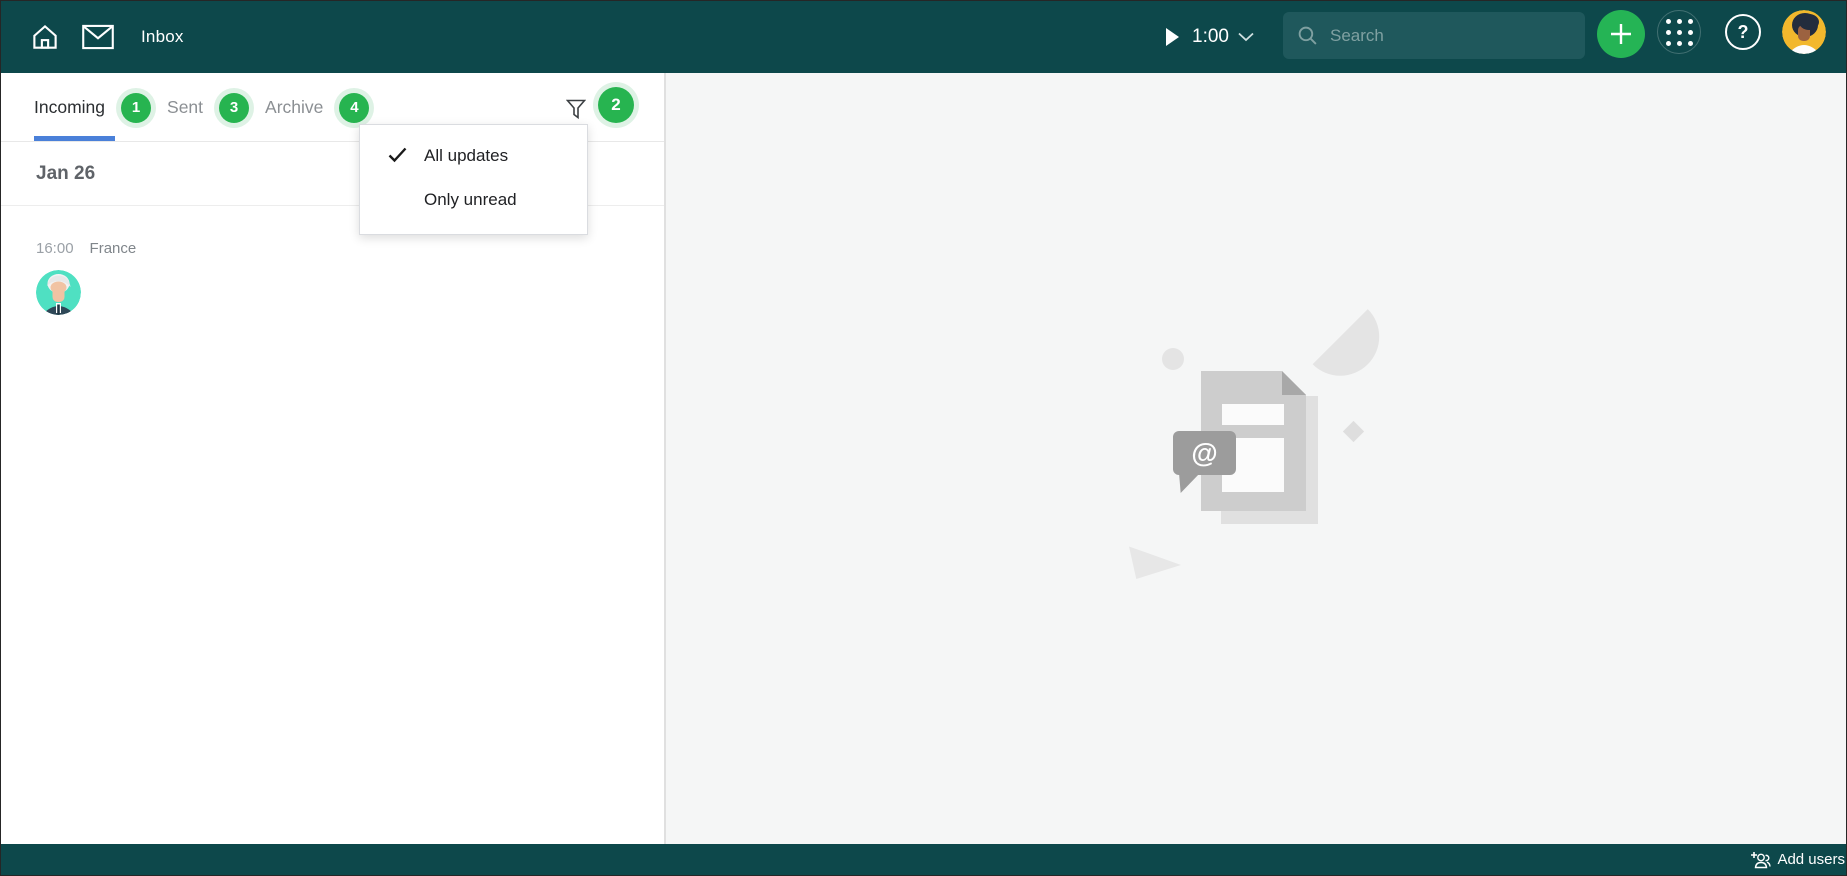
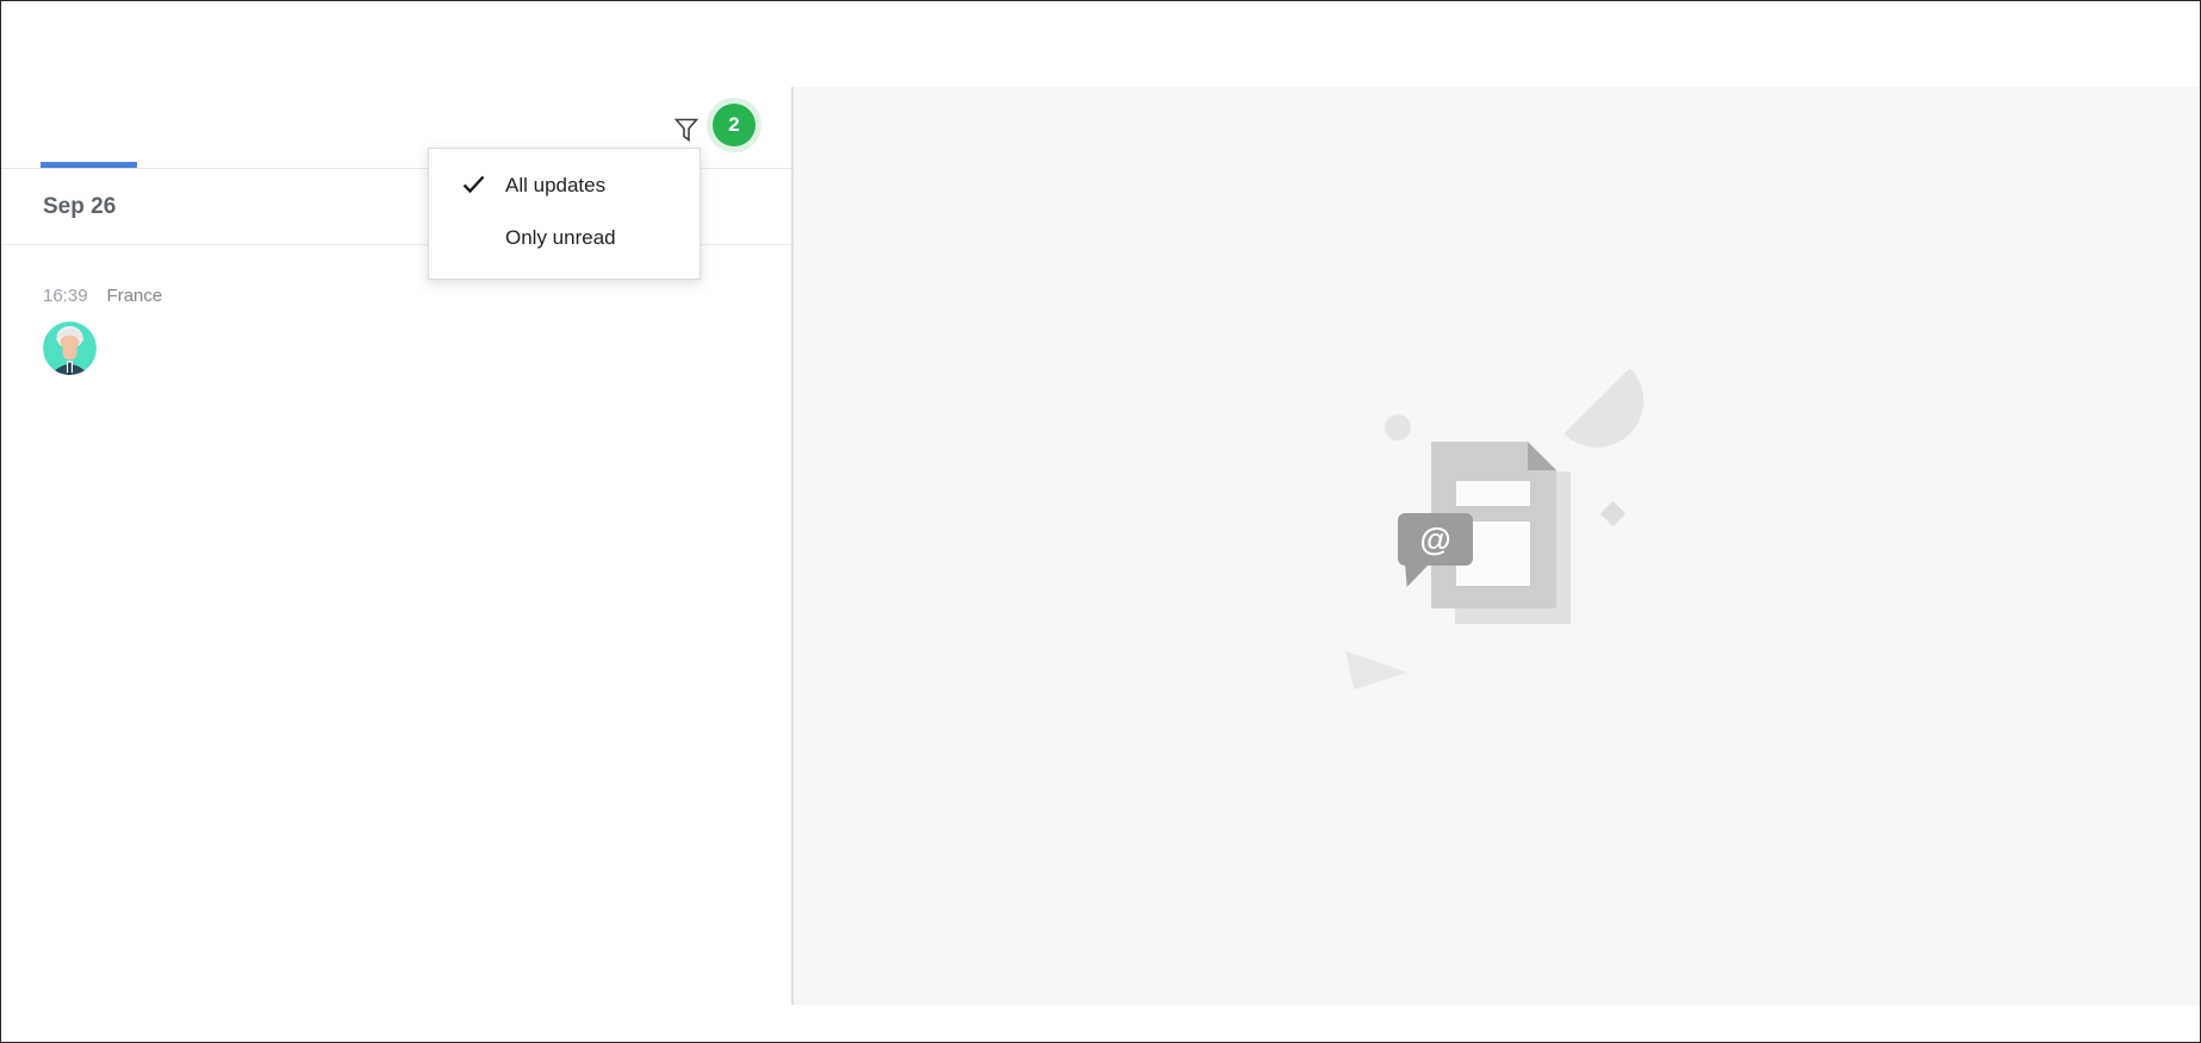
- Inbox
- 1:00
- Search
- ?
- Incoming
- 1
- Sent
- 3
- Archive
- 4
  2
- Jan 26
+ Sep 26
- 16:00
+ 16:39
  France
  All updates
  Only unread
  @
- Add users
